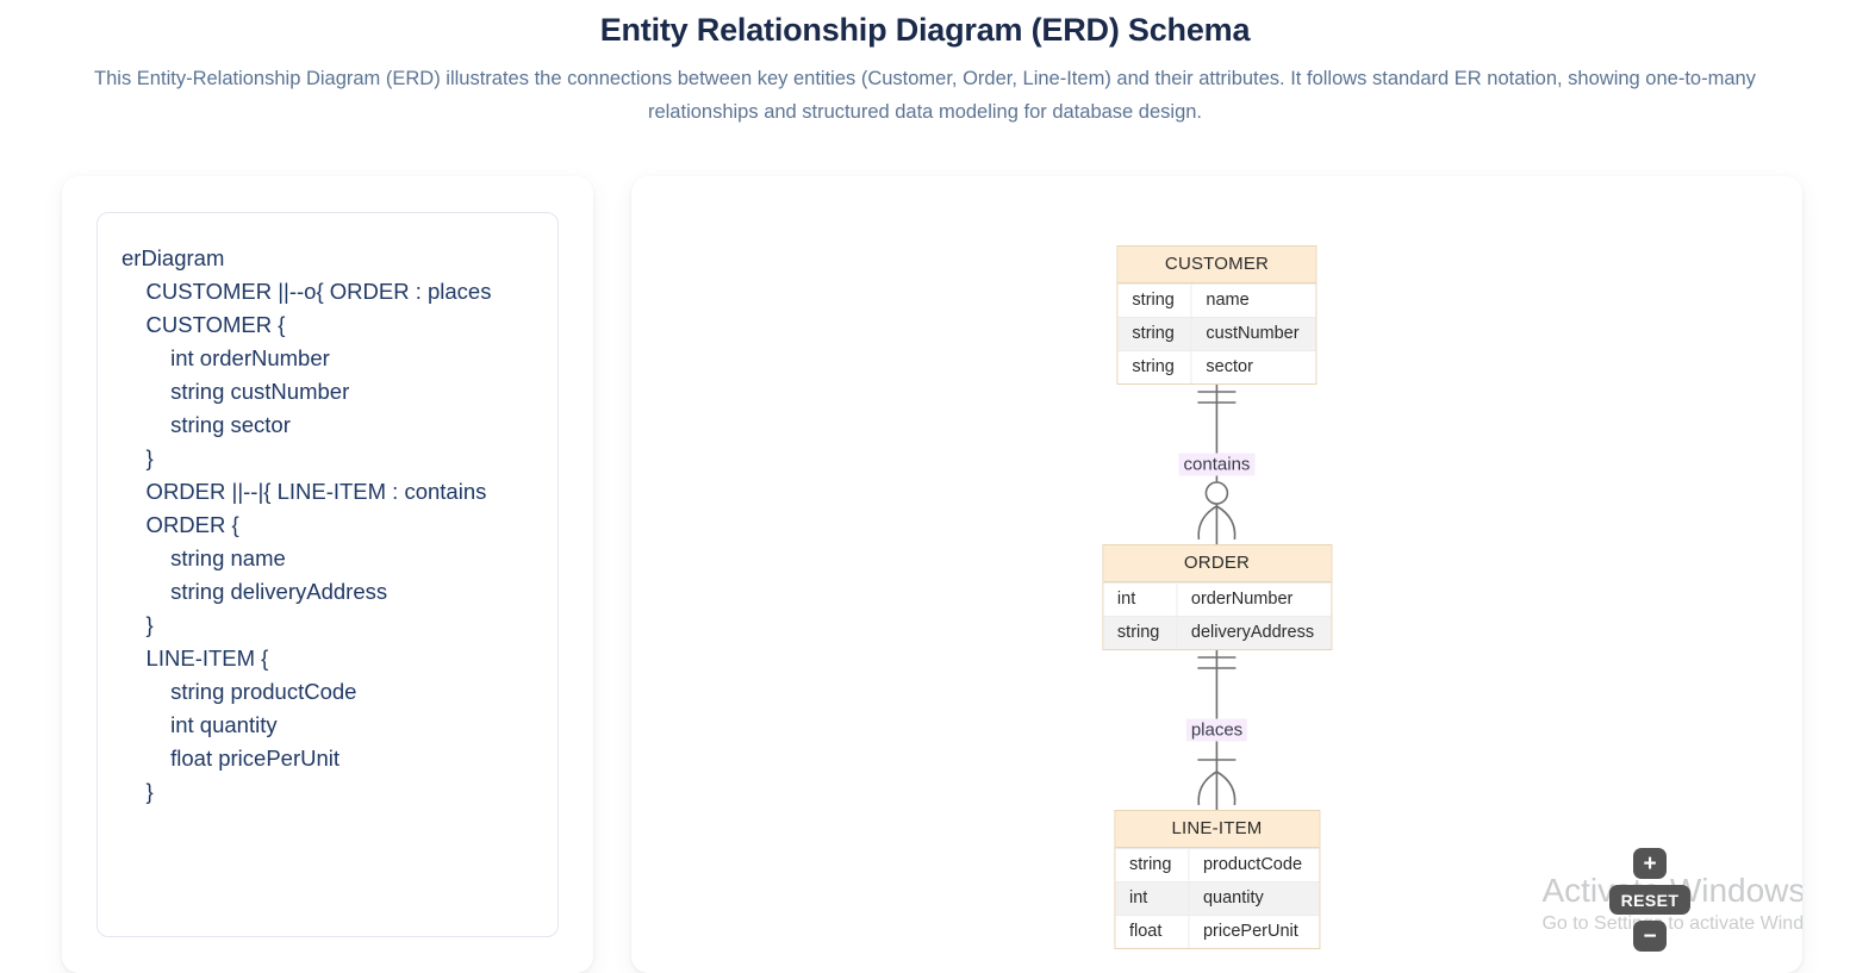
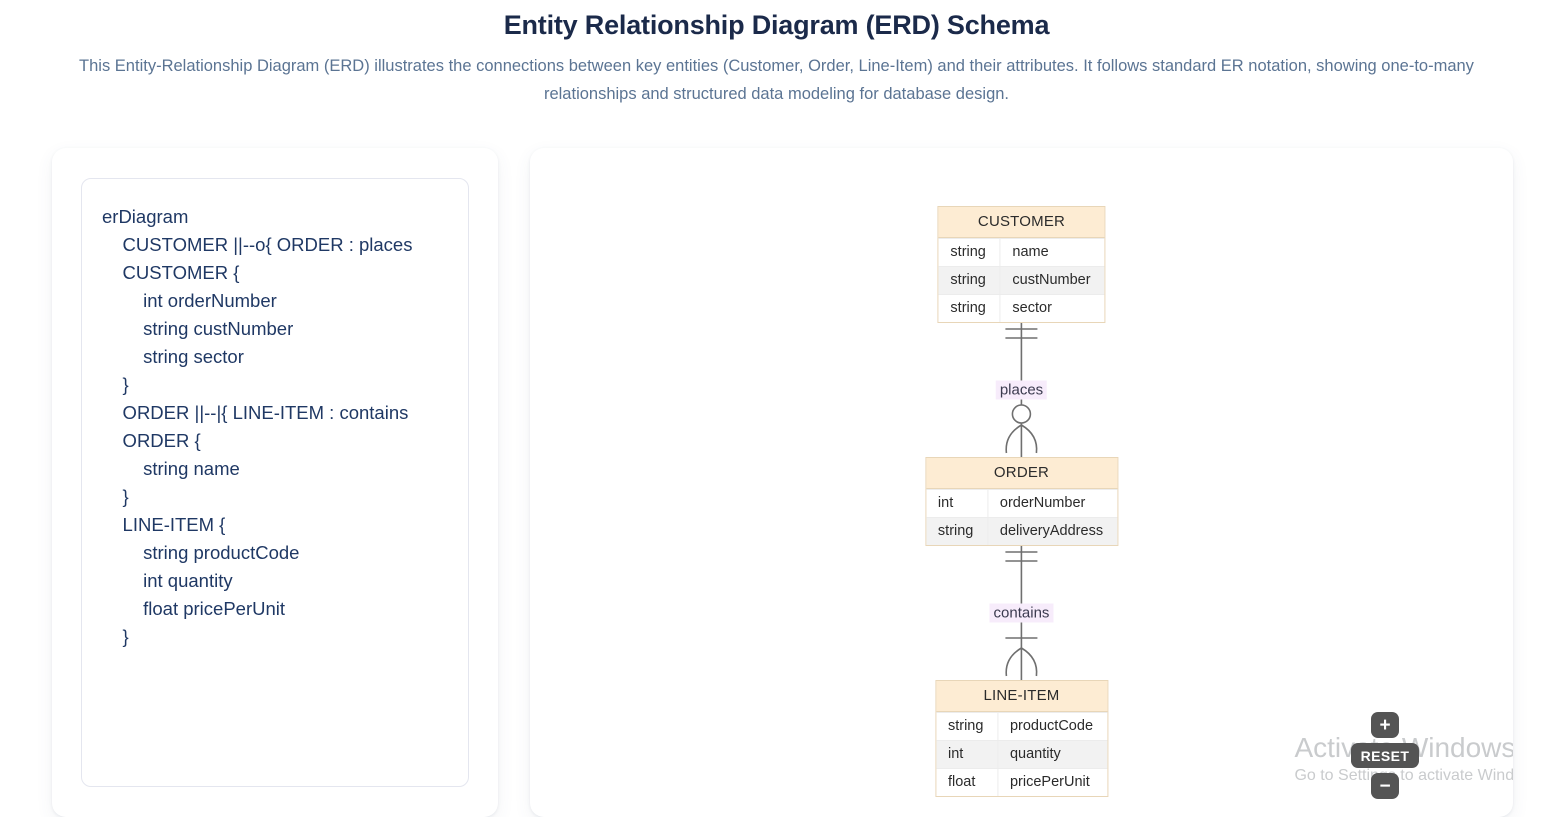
  Entity Relationship Diagram (ERD) Schema
  This Entity-Relationship Diagram (ERD) illustrates the connections between key entities (Customer, Order, Line-Item) and their attributes. It follows standard ER notation, showing one-to-many relationships and structured data modeling for database design.
  erDiagram
  CUSTOMER ||--o{ ORDER : places
  CUSTOMER {
  int orderNumber
  string custNumber
  string sector
  }
  ORDER ||--|{ LINE-ITEM : contains
  ORDER {
  string name
- string deliveryAddress
  }
  LINE-ITEM {
  string productCode
  int quantity
  float pricePerUnit
  }
  CUSTOMER
  string
  name
  string
  custNumber
  string
  sector
- contains
+ places
  ORDER
  int
  orderNumber
  string
  deliveryAddress
- places
+ contains
  LINE-ITEM
  string
  productCode
  int
  quantity
  float
  pricePerUnit
  Activindows
  Go to Setti to activate Wind
  +
  RESET
  −
